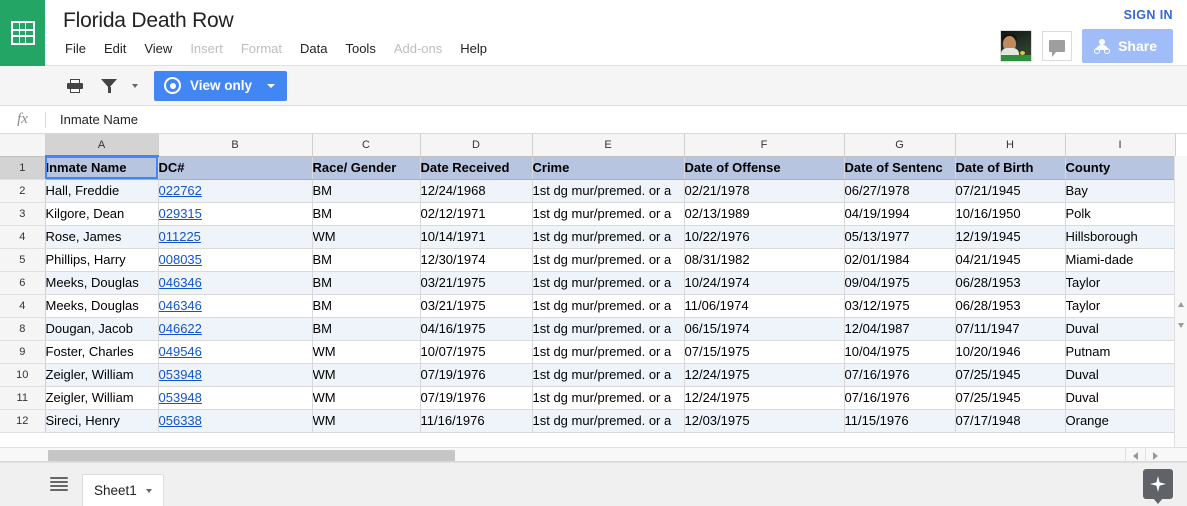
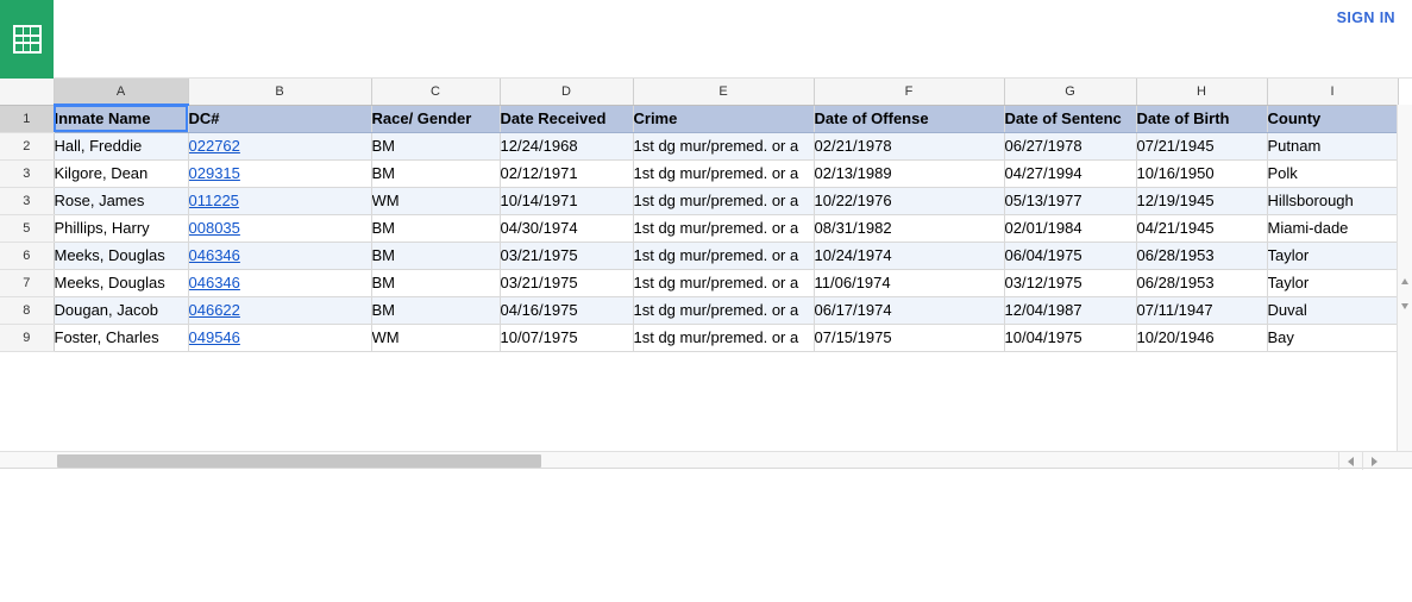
- Florida Death Row
- File
- Edit
- View
- Insert
- Format
- Data
- Tools
- Add-ons
- Help
  SIGN IN
- Share
- View only
- fx
- Inmate Name
  	A	B	C	D	E	F	G	H	I
  1	Inmate Name	DC#	Race/ Gender	Date Received	Crime	Date of Offense	Date of Sentenc	Date of Birth	County
- 2	Hall, Freddie	022762	BM	12/24/1968	1st dg mur/premed. or a	02/21/1978	06/27/1978	07/21/1945	Bay
+ 2	Hall, Freddie	022762	BM	12/24/1968	1st dg mur/premed. or a	02/21/1978	06/27/1978	07/21/1945	Putnam
- 3	Kilgore, Dean	029315	BM	02/12/1971	1st dg mur/premed. or a	02/13/1989	04/19/1994	10/16/1950	Polk
+ 3	Kilgore, Dean	029315	BM	02/12/1971	1st dg mur/premed. or a	02/13/1989	04/27/1994	10/16/1950	Polk
- 4	Rose, James	011225	WM	10/14/1971	1st dg mur/premed. or a	10/22/1976	05/13/1977	12/19/1945	Hillsborough
+ 3	Rose, James	011225	WM	10/14/1971	1st dg mur/premed. or a	10/22/1976	05/13/1977	12/19/1945	Hillsborough
- 5	Phillips, Harry	008035	BM	12/30/1974	1st dg mur/premed. or a	08/31/1982	02/01/1984	04/21/1945	Miami-dade
+ 5	Phillips, Harry	008035	BM	04/30/1974	1st dg mur/premed. or a	08/31/1982	02/01/1984	04/21/1945	Miami-dade
- 6	Meeks, Douglas	046346	BM	03/21/1975	1st dg mur/premed. or a	10/24/1974	09/04/1975	06/28/1953	Taylor
+ 6	Meeks, Douglas	046346	BM	03/21/1975	1st dg mur/premed. or a	10/24/1974	06/04/1975	06/28/1953	Taylor
- 4	Meeks, Douglas	046346	BM	03/21/1975	1st dg mur/premed. or a	11/06/1974	03/12/1975	06/28/1953	Taylor
+ 7	Meeks, Douglas	046346	BM	03/21/1975	1st dg mur/premed. or a	11/06/1974	03/12/1975	06/28/1953	Taylor
- 8	Dougan, Jacob	046622	BM	04/16/1975	1st dg mur/premed. or a	06/15/1974	12/04/1987	07/11/1947	Duval
+ 8	Dougan, Jacob	046622	BM	04/16/1975	1st dg mur/premed. or a	06/17/1974	12/04/1987	07/11/1947	Duval
- 9	Foster, Charles	049546	WM	10/07/1975	1st dg mur/premed. or a	07/15/1975	10/04/1975	10/20/1946	Putnam
+ 9	Foster, Charles	049546	WM	10/07/1975	1st dg mur/premed. or a	07/15/1975	10/04/1975	10/20/1946	Bay
- 10	Zeigler, William	053948	WM	07/19/1976	1st dg mur/premed. or a	12/24/1975	07/16/1976	07/25/1945	Duval
- 11	Zeigler, William	053948	WM	07/19/1976	1st dg mur/premed. or a	12/24/1975	07/16/1976	07/25/1945	Duval
- 12	Sireci, Henry	056338	WM	11/16/1976	1st dg mur/premed. or a	12/03/1975	11/15/1976	07/17/1948	Orange
- Sheet1
